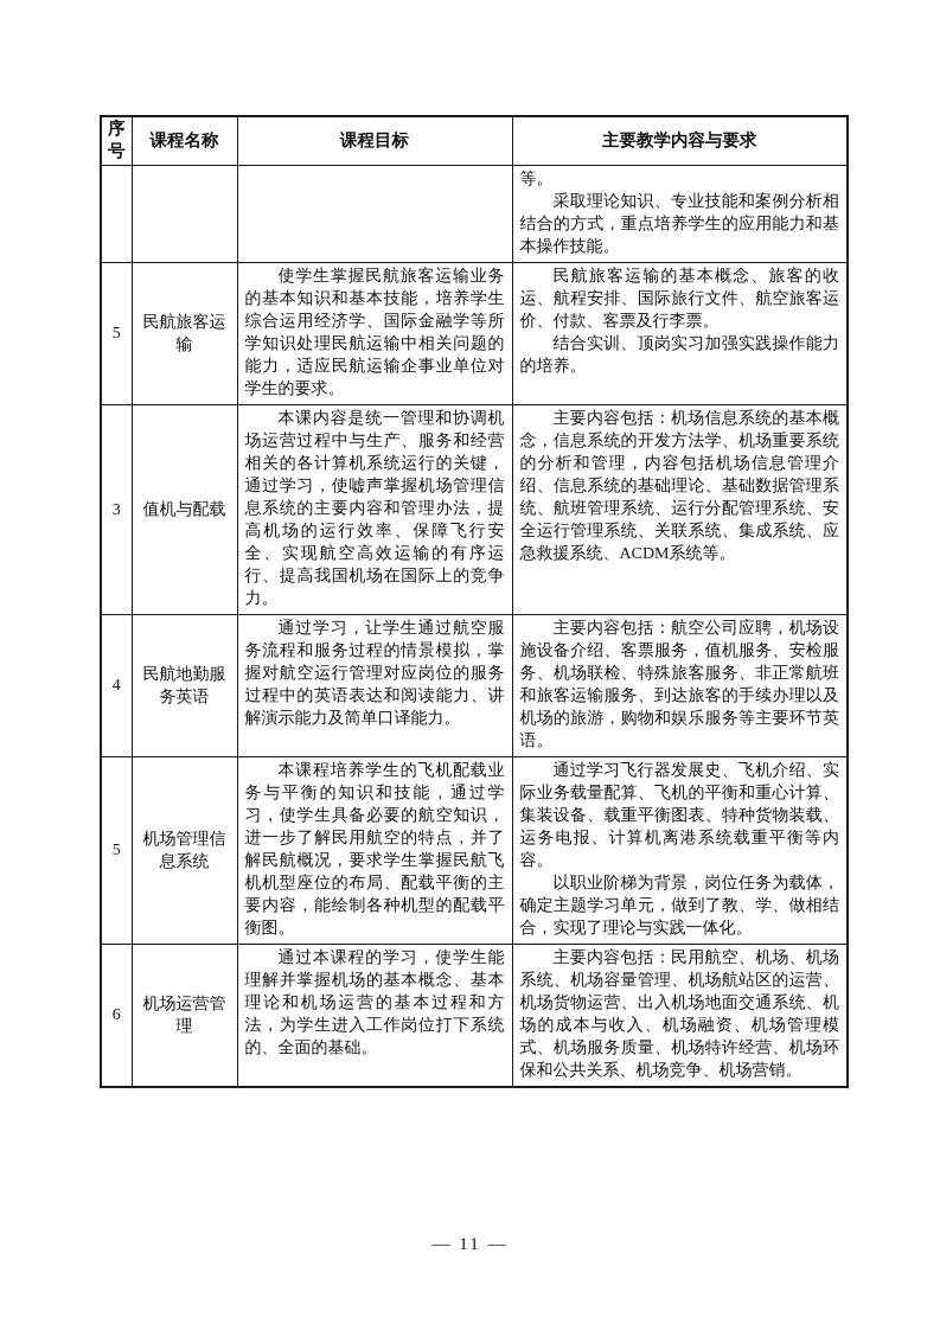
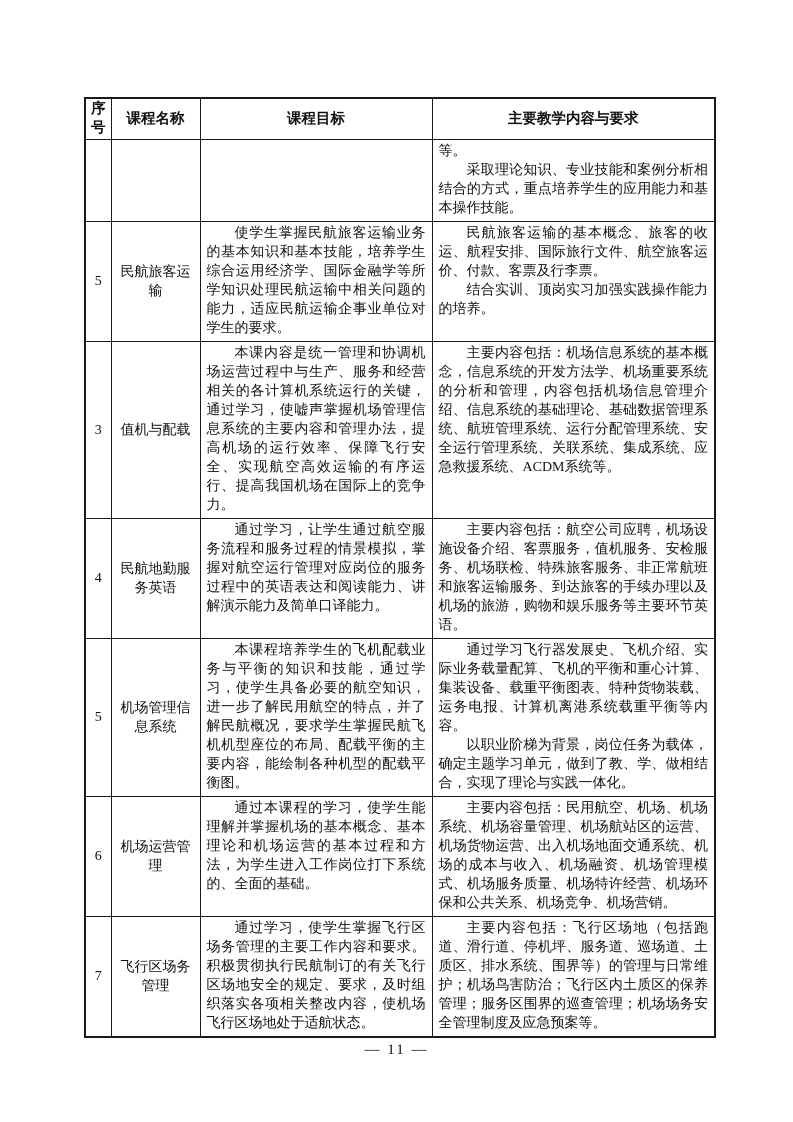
  序号	课程名称	课程目标	主要教学内容与要求
  			等。采取理论知识、专业技能和案例分析相结合的方式，重点培养学生的应用能力和基本操作技能。
  5	民航旅客运输	使学生掌握民航旅客运输业务的基本知识和基本技能，培养学生综合运用经济学、国际金融学等所学知识处理民航运输中相关问题的能力，适应民航运输企事业单位对学生的要求。	民航旅客运输的基本概念、旅客的收运、航程安排、国际旅行文件、航空旅客运价、付款、客票及行李票。结合实训、顶岗实习加强实践操作能力的培养。
  3	值机与配载	本课内容是统一管理和协调机场运营过程中与生产、服务和经营相关的各计算机系统运行的关键，通过学习，使嘘声掌握机场管理信息系统的主要内容和管理办法，提高机场的运行效率、保障飞行安全、实现航空高效运输的有序运行、提高我国机场在国际上的竞争力。	主要内容包括：机场信息系统的基本概念，信息系统的开发方法学、机场重要系统的分析和管理，内容包括机场信息管理介绍、信息系统的基础理论、基础数据管理系统、航班管理系统、运行分配管理系统、安全运行管理系统、关联系统、集成系统、应急救援系统、ACDM系统等。
  4	民航地勤服务英语	通过学习，让学生通过航空服务流程和服务过程的情景模拟，掌握对航空运行管理对应岗位的服务过程中的英语表达和阅读能力、讲解演示能力及简单口译能力。	主要内容包括：航空公司应聘，机场设施设备介绍、客票服务，值机服务、安检服务、机场联检、特殊旅客服务、非正常航班和旅客运输服务、到达旅客的手续办理以及机场的旅游，购物和娱乐服务等主要环节英语。
  5	机场管理信息系统	本课程培养学生的飞机配载业务与平衡的知识和技能，通过学习，使学生具备必要的航空知识，进一步了解民用航空的特点，并了解民航概况，要求学生掌握民航飞机机型座位的布局、配载平衡的主要内容，能绘制各种机型的配载平衡图。	通过学习飞行器发展史、飞机介绍、实际业务载量配算、飞机的平衡和重心计算、集装设备、载重平衡图表、特种货物装载、运务电报、计算机离港系统载重平衡等内容。以职业阶梯为背景，岗位任务为载体，确定主题学习单元，做到了教、学、做相结合，实现了理论与实践一体化。
  6	机场运营管理	通过本课程的学习，使学生能理解并掌握机场的基本概念、基本理论和机场运营的基本过程和方法，为学生进入工作岗位打下系统的、全面的基础。	主要内容包括：民用航空、机场、机场系统、机场容量管理、机场航站区的运营、机场货物运营、出入机场地面交通系统、机场的成本与收入、机场融资、机场管理模式、机场服务质量、机场特许经营、机场环保和公共关系、机场竞争、机场营销。
+ 7	飞行区场务管理	通过学习，使学生掌握飞行区场务管理的主要工作内容和要求。积极贯彻执行民航制订的有关飞行区场地安全的规定、要求，及时组织落实各项相关整改内容，使机场飞行区场地处于适航状态。	主要内容包括：飞行区场地（包括跑道、滑行道、停机坪、服务道、巡场道、土质区、排水系统、围界等）的管理与日常维护；机场鸟害防治；飞行区内土质区的保养管理；服务区围界的巡查管理；机场场务安全管理制度及应急预案等。
  — 11 —
